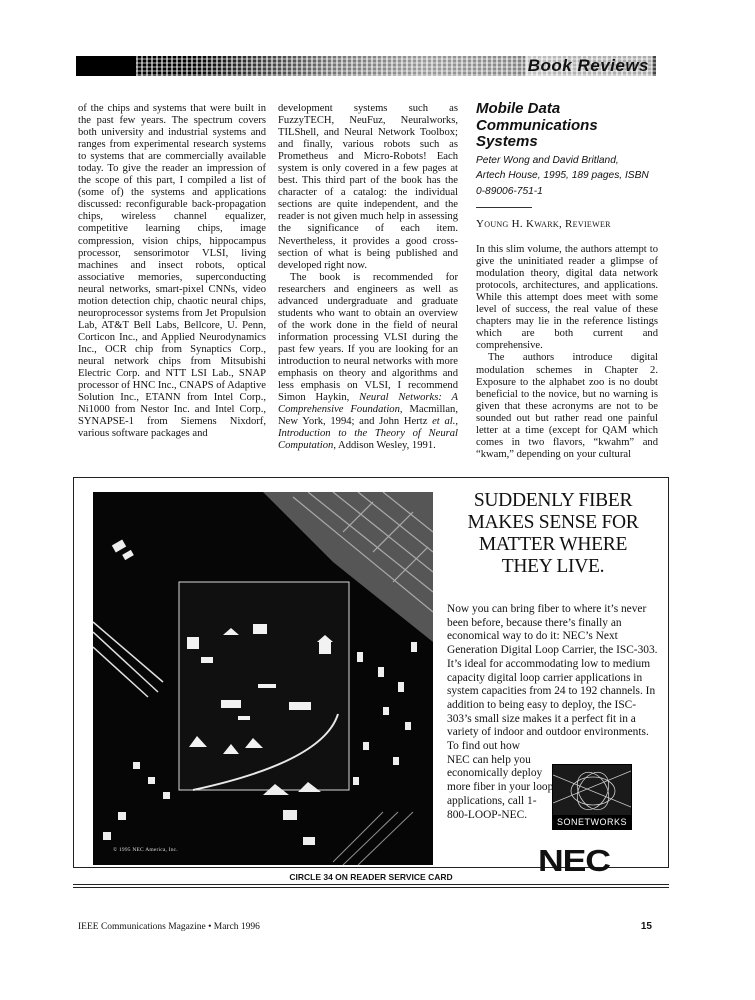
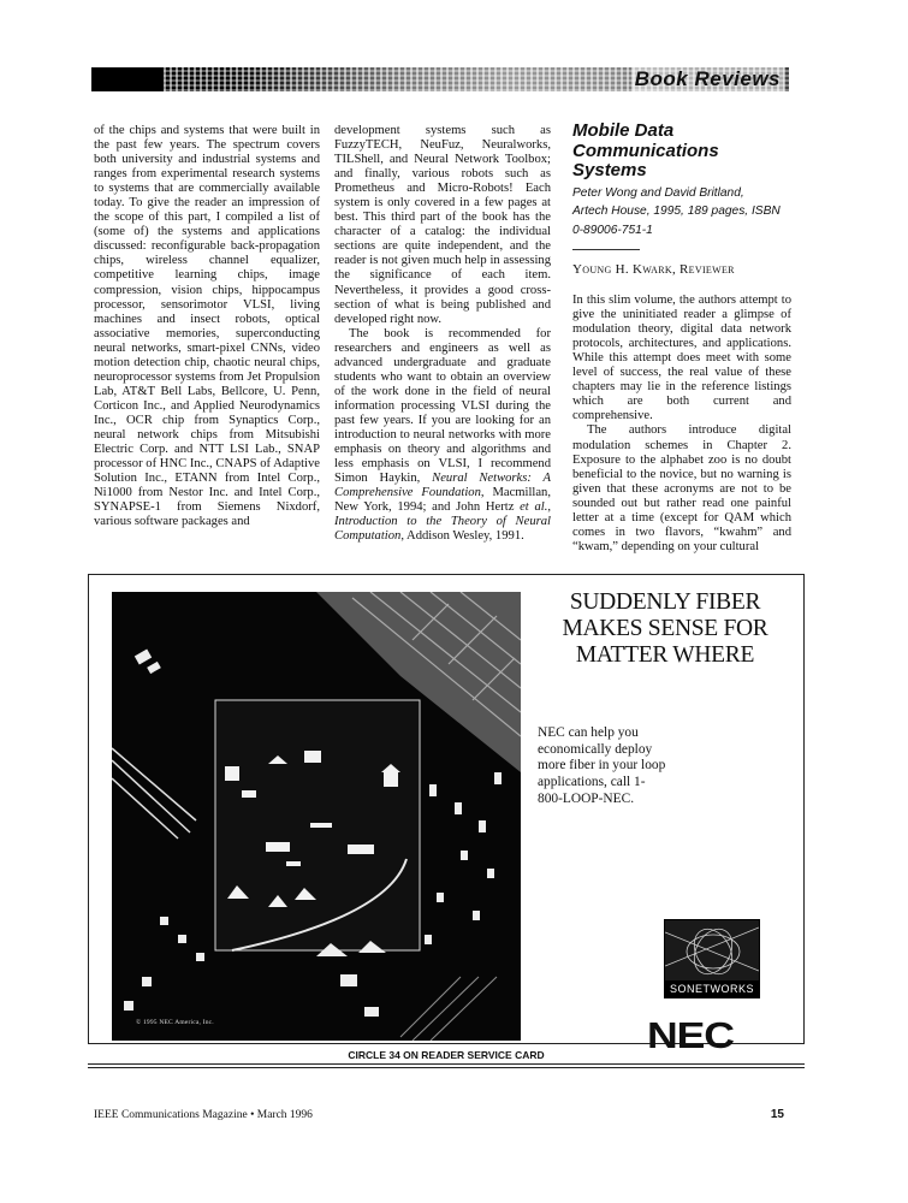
  Book Reviews
  of the chips and systems that were built in the past few years. The spectrum covers both university and industrial systems and ranges from experimental research systems to systems that are commercially available today. To give the reader an impression of the scope of this part, I compiled a list of (some of) the systems and applications discussed: reconfigurable back-propagation chips, wireless channel equalizer, competitive learning chips, image compression, vision chips, hippocampus processor, sensorimotor VLSI, living machines and insect robots, optical associative memories, superconducting neural networks, smart-pixel CNNs, video motion detection chip, chaotic neural chips, neuroprocessor systems from Jet Propulsion Lab, AT&T Bell Labs, Bellcore, U. Penn, Corticon Inc., and Applied Neurodynamics Inc., OCR chip from Synaptics Corp., neural network chips from Mitsubishi Electric Corp. and NTT LSI Lab., SNAP processor of HNC Inc., CNAPS of Adaptive Solution Inc., ETANN from Intel Corp., Ni1000 from Nestor Inc. and Intel Corp., SYNAPSE-1 from Siemens Nixdorf, various software packages and
  development systems such as FuzzyTECH, NeuFuz, Neuralworks, TILShell, and Neural Network Toolbox; and finally, various robots such as Prometheus and Micro-Robots! Each system is only covered in a few pages at best. This third part of the book has the character of a catalog: the individual sections are quite independent, and the reader is not given much help in assessing the significance of each item. Nevertheless, it provides a good cross-section of what is being published and developed right now.
  The book is recommended for researchers and engineers as well as advanced undergraduate and graduate students who want to obtain an overview of the work done in the field of neural information processing VLSI during the past few years. If you are looking for an introduction to neural networks with more emphasis on theory and algorithms and less emphasis on VLSI, I recommend Simon Haykin, Neural Networks: A Comprehensive Foundation, Macmillan, New York, 1994; and John Hertz et al., Introduction to the Theory of Neural Computation, Addison Wesley, 1991.
  Mobile Data
  Communications
  Systems
  Peter Wong and David Britland,
  Artech House, 1995, 189 pages, ISBN
  0-89006-751-1
  Young H. Kwark, Reviewer
  In this slim volume, the authors attempt to give the uninitiated reader a glimpse of modulation theory, digital data network protocols, architectures, and applications. While this attempt does meet with some level of success, the real value of these chapters may lie in the reference listings which are both current and comprehensive.
  The authors introduce digital modulation schemes in Chapter 2. Exposure to the alphabet zoo is no doubt beneficial to the novice, but no warning is given that these acronyms are not to be sounded out but rather read one painful letter at a time (except for QAM which comes in two flavors, “kwahm” and “kwam,” depending on your cultural
  SUDDENLY FIBER
  MAKES SENSE FOR
  MATTER WHERE
- THEY LIVE.
- Now you can bring fiber to where it’s never been before, because there’s finally an economical way to do it: NEC’s Next Generation Digital Loop Carrier, the ISC-303. It’s ideal for accommodating low to medium capacity digital loop carrier applications in system capacities from 24 to 192 channels. In addition to being easy to deploy, the ISC-303’s small size makes it a perfect fit in a variety of indoor and outdoor environments. To find out how
  NEC can help you economically deploy more fiber in your loop applications, call 1-800-LOOP-NEC.
  SONETWORKS
  NEC
  CIRCLE 34 ON READER SERVICE CARD
  IEEE Communications Magazine • March 1996
  15
